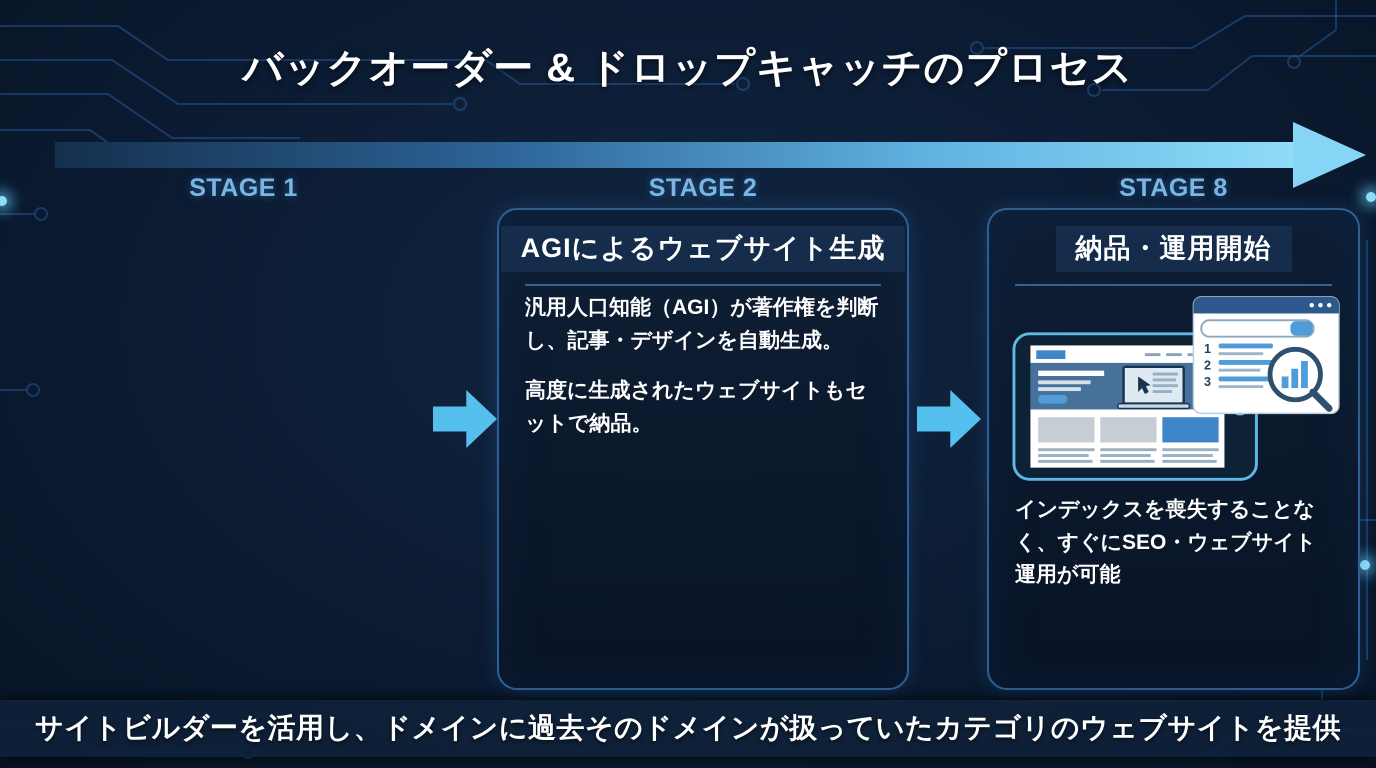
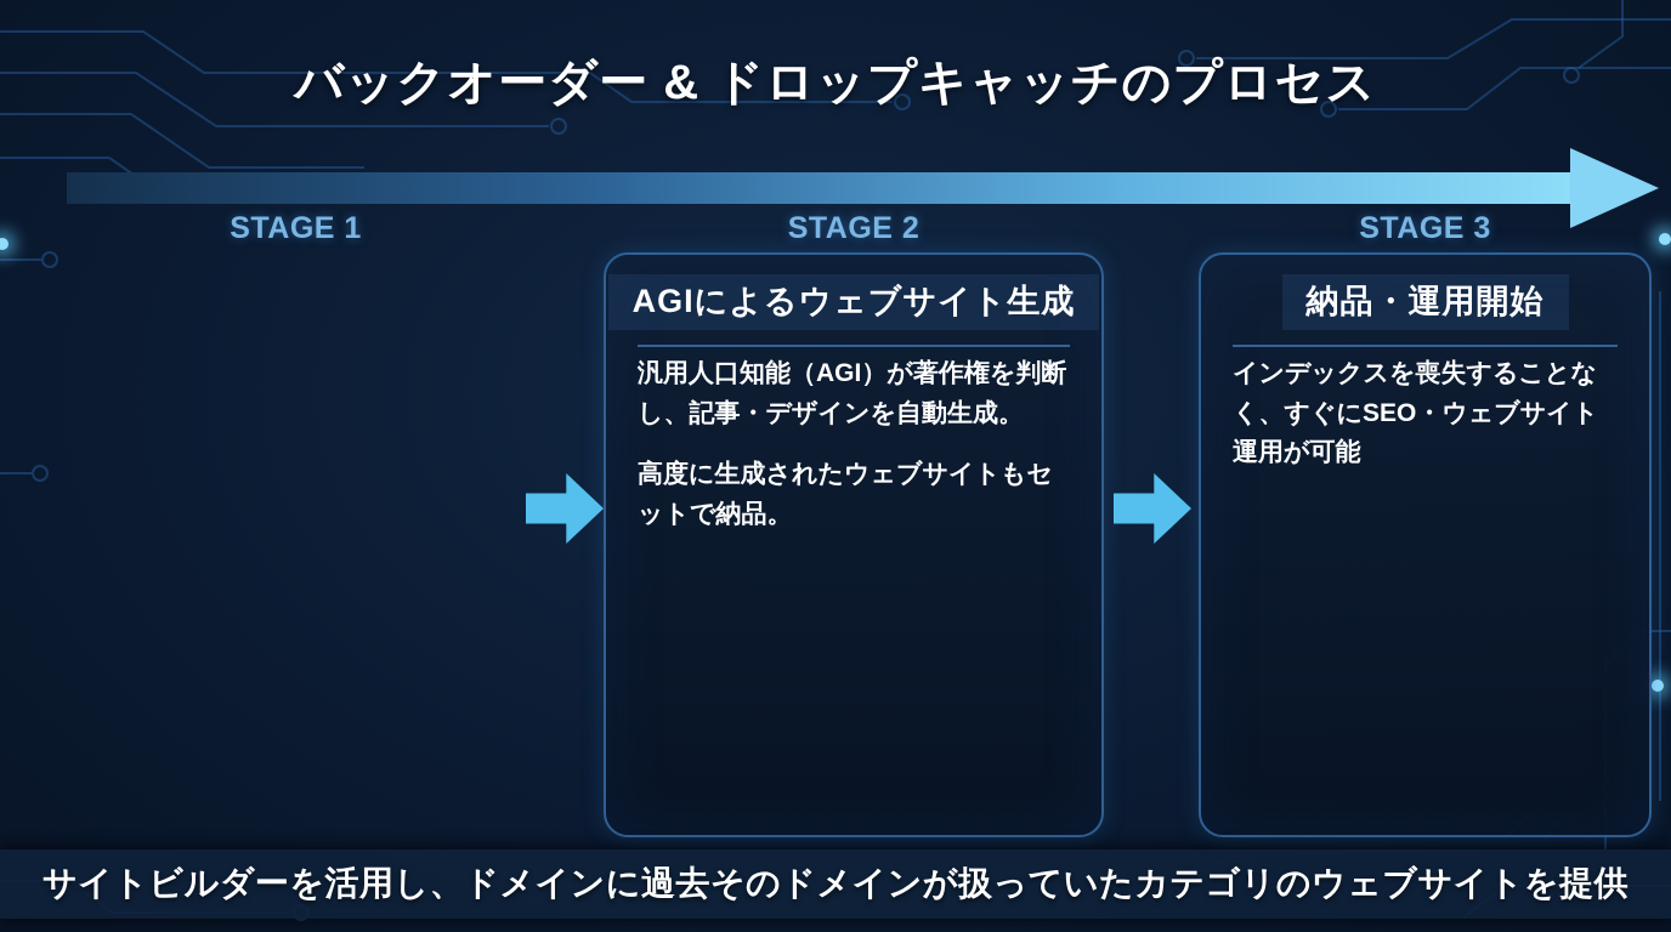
  バックオーダー & ドロップキャッチのプロセス
  STAGE 1
  STAGE 2
- STAGE 8
+ STAGE 3
  AGIによるウェブサイト生成
  汎用人口知能（AGI）が著作権を判断し、記事・デザインを自動生成。
  高度に生成されたウェブサイトもセットで納品。
  納品・運用開始
- 1
- 2
- 3
  インデックスを喪失することなく、すぐにSEO・ウェブサイト運用が可能
  サイトビルダーを活用し、ドメインに過去そのドメインが扱っていたカテゴリのウェブサイトを提供
